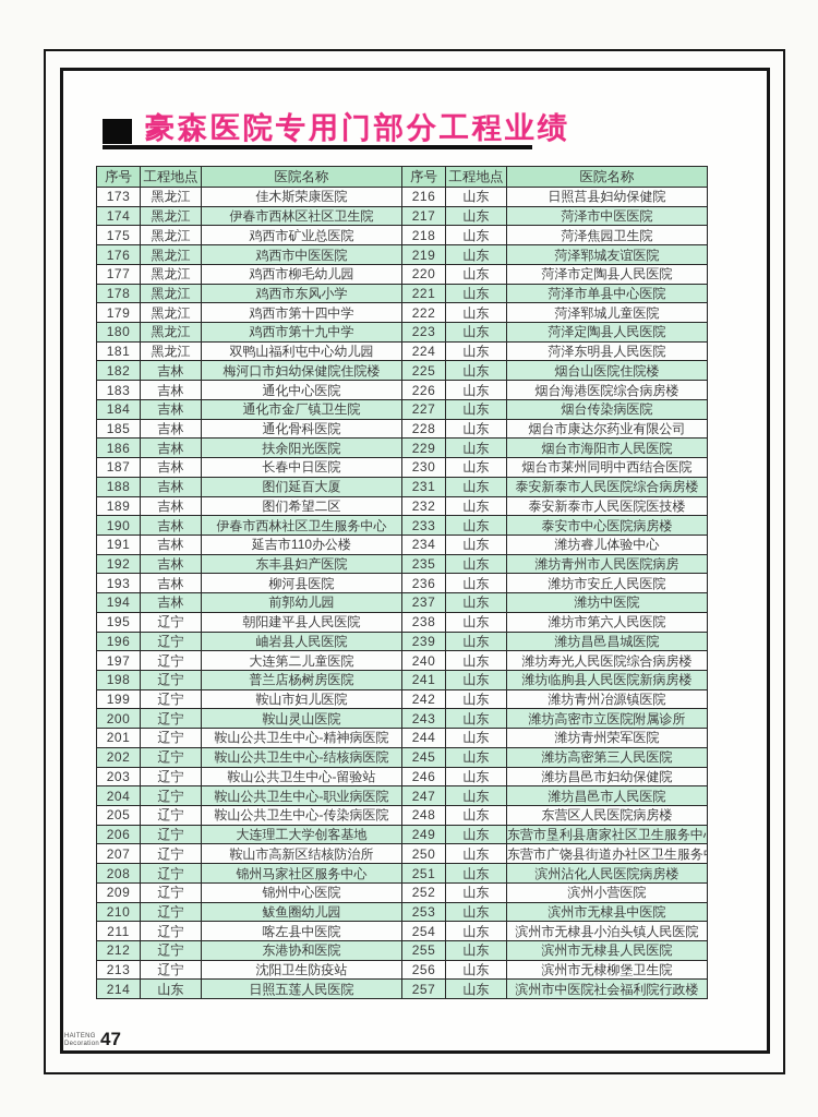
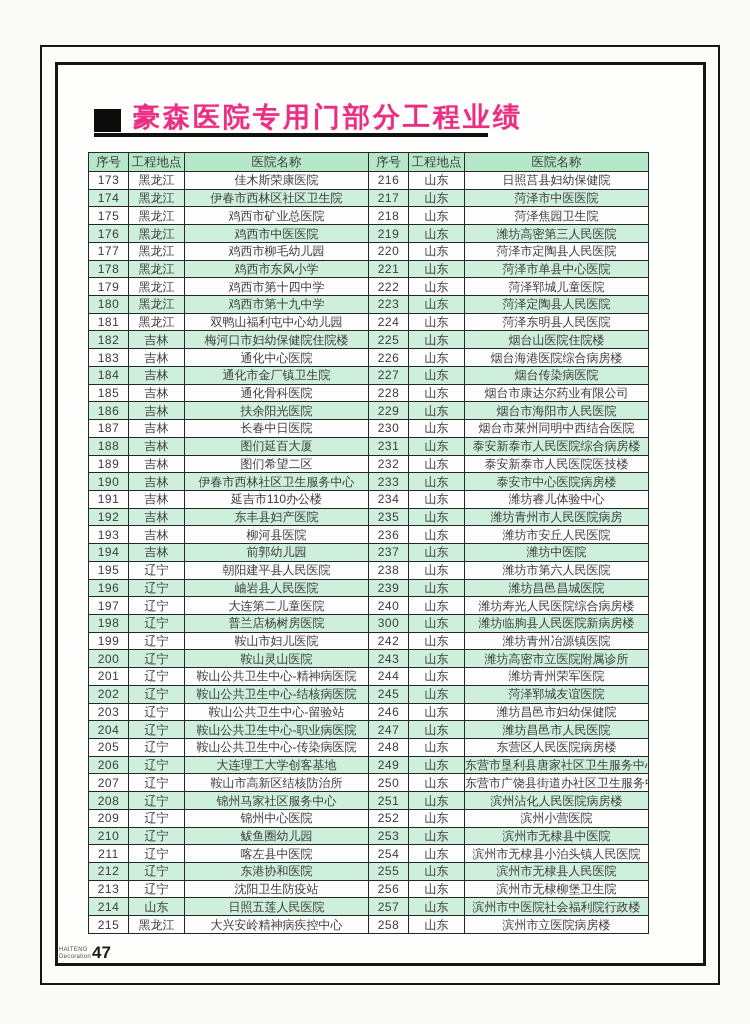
  豪森医院专用门部分工程业绩
  序号	工程地点	医院名称	序号	工程地点	医院名称
  173	黑龙江	佳木斯荣康医院	216	山东	日照莒县妇幼保健院
  174	黑龙江	伊春市西林区社区卫生院	217	山东	菏泽市中医医院
  175	黑龙江	鸡西市矿业总医院	218	山东	菏泽焦园卫生院
- 176	黑龙江	鸡西市中医医院	219	山东	菏泽郓城友谊医院
+ 176	黑龙江	鸡西市中医医院	219	山东	潍坊高密第三人民医院
  177	黑龙江	鸡西市柳毛幼儿园	220	山东	菏泽市定陶县人民医院
  178	黑龙江	鸡西市东风小学	221	山东	菏泽市单县中心医院
  179	黑龙江	鸡西市第十四中学	222	山东	菏泽郓城儿童医院
  180	黑龙江	鸡西市第十九中学	223	山东	菏泽定陶县人民医院
  181	黑龙江	双鸭山福利屯中心幼儿园	224	山东	菏泽东明县人民医院
  182	吉林	梅河口市妇幼保健院住院楼	225	山东	烟台山医院住院楼
  183	吉林	通化中心医院	226	山东	烟台海港医院综合病房楼
  184	吉林	通化市金厂镇卫生院	227	山东	烟台传染病医院
  185	吉林	通化骨科医院	228	山东	烟台市康达尔药业有限公司
  186	吉林	扶余阳光医院	229	山东	烟台市海阳市人民医院
  187	吉林	长春中日医院	230	山东	烟台市莱州同明中西结合医院
  188	吉林	图们延百大厦	231	山东	泰安新泰市人民医院综合病房楼
  189	吉林	图们希望二区	232	山东	泰安新泰市人民医院医技楼
  190	吉林	伊春市西林社区卫生服务中心	233	山东	泰安市中心医院病房楼
  191	吉林	延吉市110办公楼	234	山东	潍坊睿儿体验中心
  192	吉林	东丰县妇产医院	235	山东	潍坊青州市人民医院病房
  193	吉林	柳河县医院	236	山东	潍坊市安丘人民医院
  194	吉林	前郭幼儿园	237	山东	潍坊中医院
  195	辽宁	朝阳建平县人民医院	238	山东	潍坊市第六人民医院
  196	辽宁	岫岩县人民医院	239	山东	潍坊昌邑昌城医院
  197	辽宁	大连第二儿童医院	240	山东	潍坊寿光人民医院综合病房楼
- 198	辽宁	普兰店杨树房医院	241	山东	潍坊临朐县人民医院新病房楼
+ 198	辽宁	普兰店杨树房医院	300	山东	潍坊临朐县人民医院新病房楼
  199	辽宁	鞍山市妇儿医院	242	山东	潍坊青州冶源镇医院
  200	辽宁	鞍山灵山医院	243	山东	潍坊高密市立医院附属诊所
  201	辽宁	鞍山公共卫生中心-精神病医院	244	山东	潍坊青州荣军医院
- 202	辽宁	鞍山公共卫生中心-结核病医院	245	山东	潍坊高密第三人民医院
+ 202	辽宁	鞍山公共卫生中心-结核病医院	245	山东	菏泽郓城友谊医院
  203	辽宁	鞍山公共卫生中心-留验站	246	山东	潍坊昌邑市妇幼保健院
  204	辽宁	鞍山公共卫生中心-职业病医院	247	山东	潍坊昌邑市人民医院
  205	辽宁	鞍山公共卫生中心-传染病医院	248	山东	东营区人民医院病房楼
  206	辽宁	大连理工大学创客基地	249	山东	东营市垦利县唐家社区卫生服务中
  207	辽宁	鞍山市高新区结核防治所	250	山东	东营市广饶县街道办社区卫生服务
  208	辽宁	锦州马家社区服务中心	251	山东	滨州沾化人民医院病房楼
  209	辽宁	锦州中心医院	252	山东	滨州小营医院
  210	辽宁	鲅鱼圈幼儿园	253	山东	滨州市无棣县中医院
  211	辽宁	喀左县中医院	254	山东	滨州市无棣县小泊头镇人民医院
  212	辽宁	东港协和医院	255	山东	滨州市无棣县人民医院
  213	辽宁	沈阳卫生防疫站	256	山东	滨州市无棣柳堡卫生院
  214	山东	日照五莲人民医院	257	山东	滨州市中医院社会福利院行政楼
+ 215	黑龙江	大兴安岭精神病疾控中心	258	山东	滨州市立医院病房楼
  47
